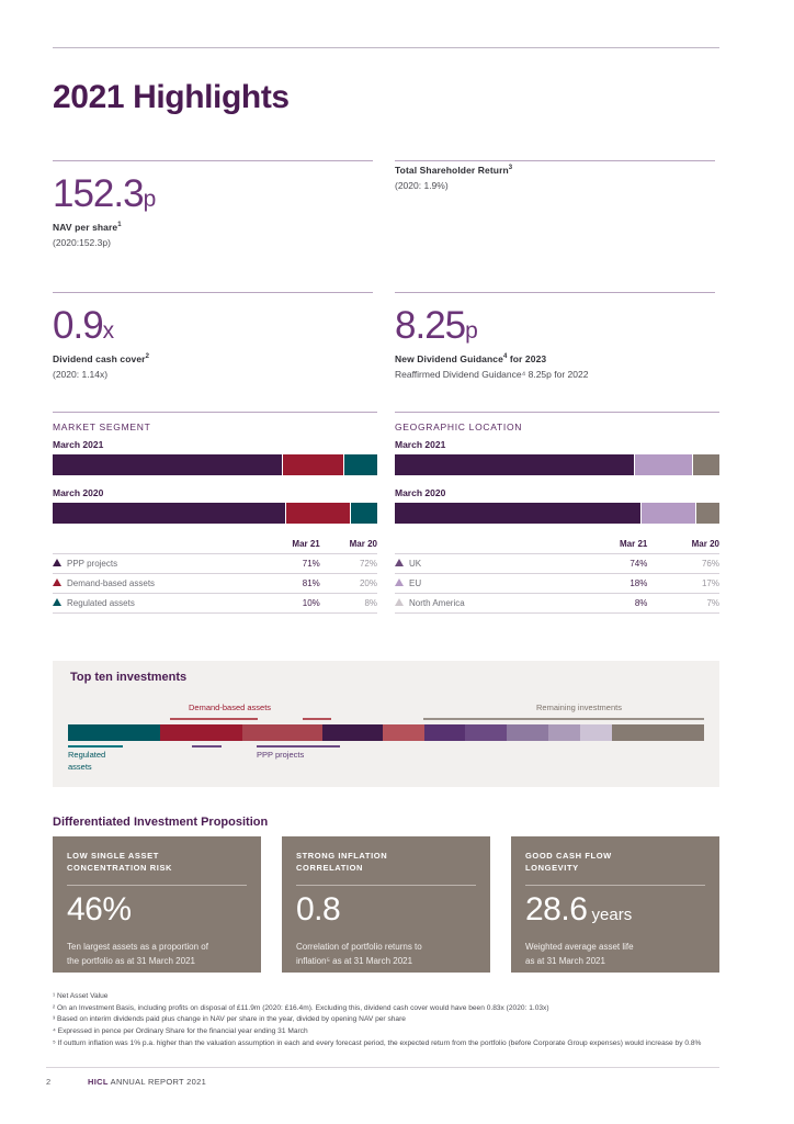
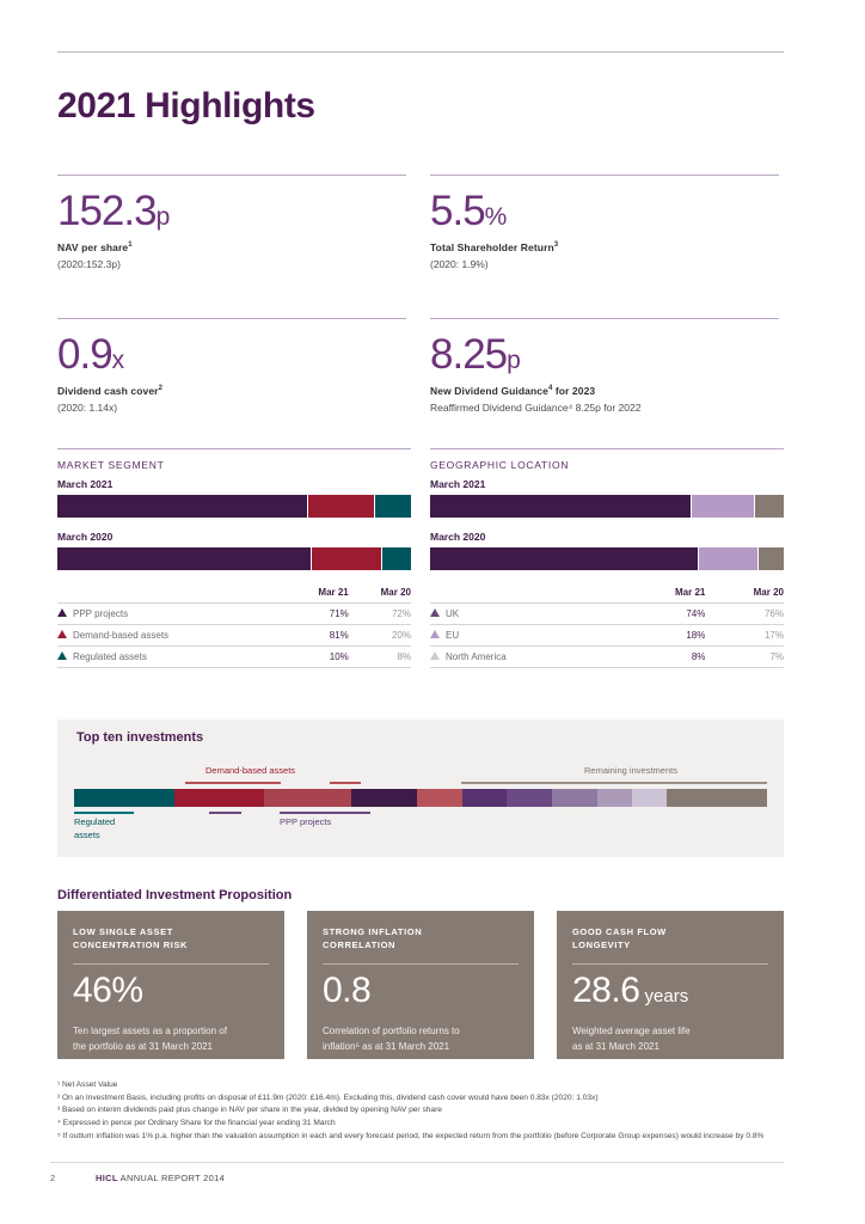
  2021 Highlights
  152.3p
  NAV per share
  (2020:152.3p)
+ 5.5%
  Total Shareholder Return
  (2020: 1.9%)
  0.9x
  Dividend cash cover
  (2020: 1.14x)
  8.25p
  New Dividend Guidance for 2023
  Reaffirmed Dividend Guidance⁴ 8.25p for 2022
  MARKET SEGMENT
  March 2021
  March 2020
  	Mar 21	Mar 20
  PPP projects	71%	72%
  Demand-based assets	81%	20%
  Regulated assets	10%	8%
  GEOGRAPHIC LOCATION
  March 2021
  March 2020
  	Mar 21	Mar 20
  UK	74%	76%
  EU	18%	17%
  North America	8%	7%
  Top ten investments
  Demand-based assets
  Remaining investments
  Regulated
  assets
  PPP projects
  Differentiated Investment Proposition
  LOW SINGLE ASSET
  CONCENTRATION RISK
  46%
  Ten largest assets as a proportion of
  the portfolio as at 31 March 2021
  STRONG INFLATION
  CORRELATION
  0.8
  Correlation of portfolio returns to
  inflation⁵ as at 31 March 2021
  GOOD CASH FLOW
  LONGEVITY
  28.6 years
  Weighted average asset life
  as at 31 March 2021
  2
- HICL ANNUAL REPORT 2021
+ HICL ANNUAL REPORT 2014
